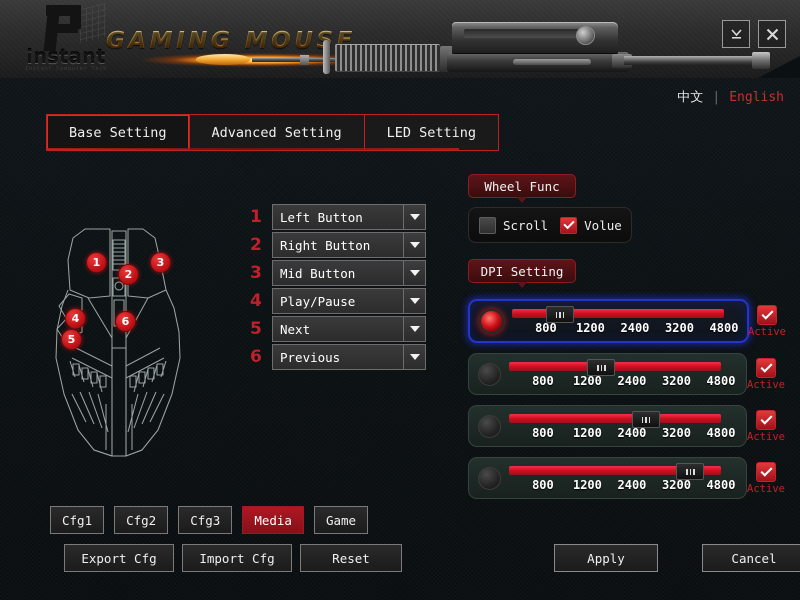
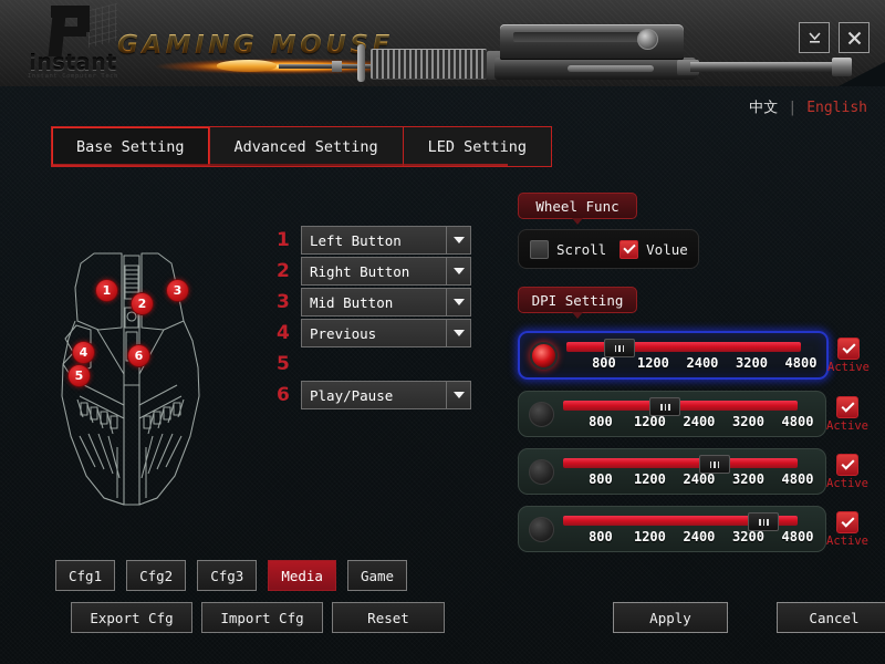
  instant
  GAMING MOUE
  中文
  |
  English
  Base Setting
  Advanced Setting
  LED Setting
  1
  2
  3
  4
  5
  6
  1
  Left Button
  2
  Right Button
  3
  Mid Button
  4
- Play/Pause
+ Previous
  5
- Next
  6
- Previous
+ Play/Pause
  Wheel Func
  Scroll
  Volue
  DPI Setting
  800
  1200
  2400
  3200
  4800
  Active
  800
  1200
  2400
  3200
  4800
  Active
  800
  1200
  2400
  3200
  4800
  Active
  800
  1200
  2400
  3200
  4800
  Active
  Cfg1
  Cfg2
  Cfg3
  Media
  Game
  Export Cfg
  Import Cfg
  Reset
  Apply
  Cancel
